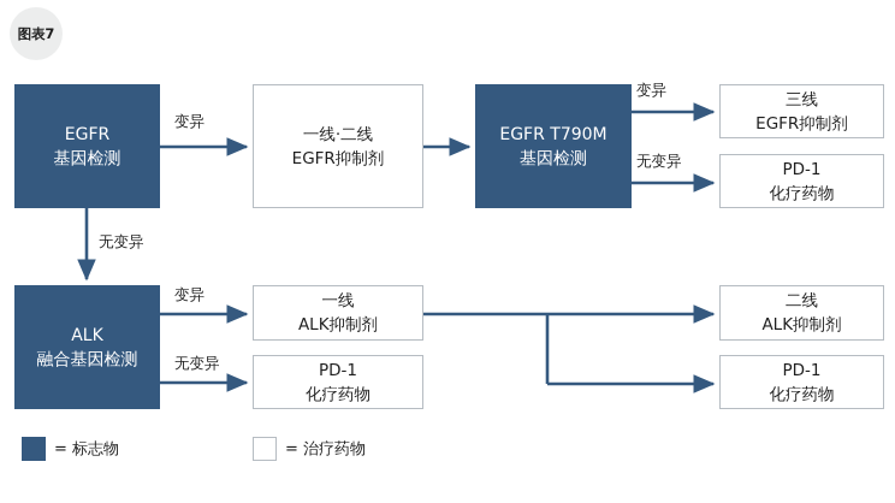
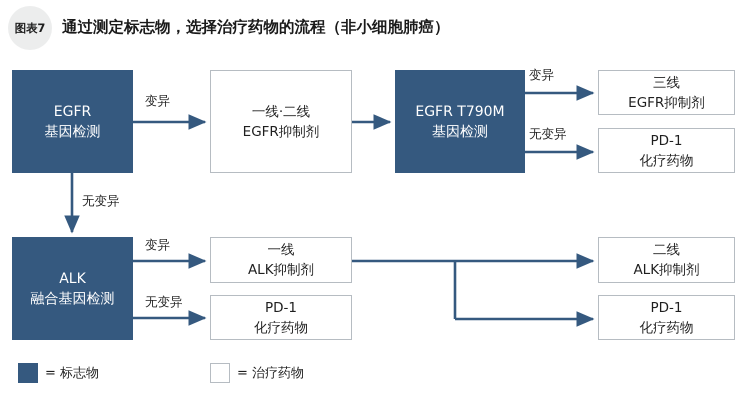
  图表7
+ 通过测定标志物，选择治疗药物的流程（非小细胞肺癌）
  EGFR
  基因检测
  一线·二线
  EGFR抑制剂
  EGFR T790M
  基因检测
  三线
  EGFR抑制剂
  PD-1
  化疗药物
  ALK
  融合基因检测
  一线
  ALK抑制剂
  PD-1
  化疗药物
  二线
  ALK抑制剂
  PD-1
  化疗药物
  变异
  无变异
  变异
  无变异
  变异
  无变异
  = 标志物
  = 治疗药物
